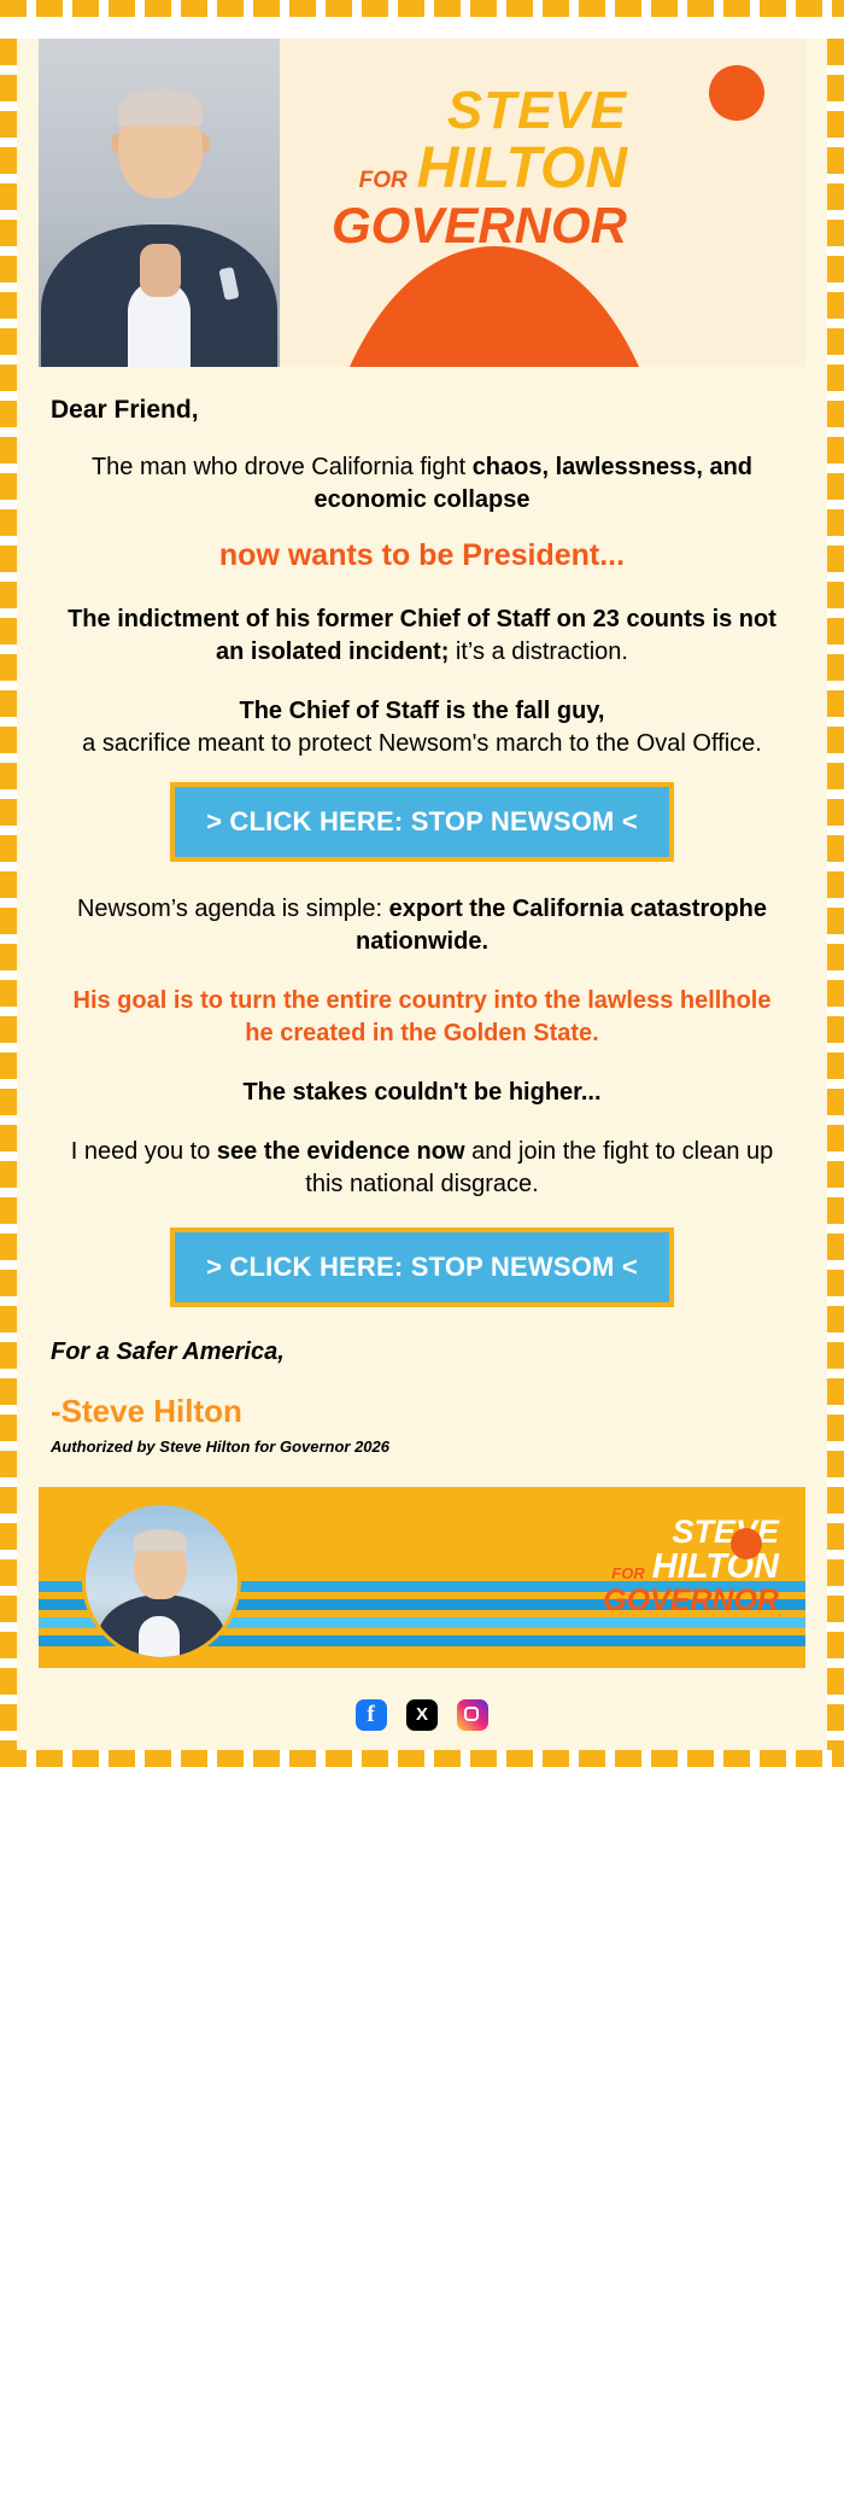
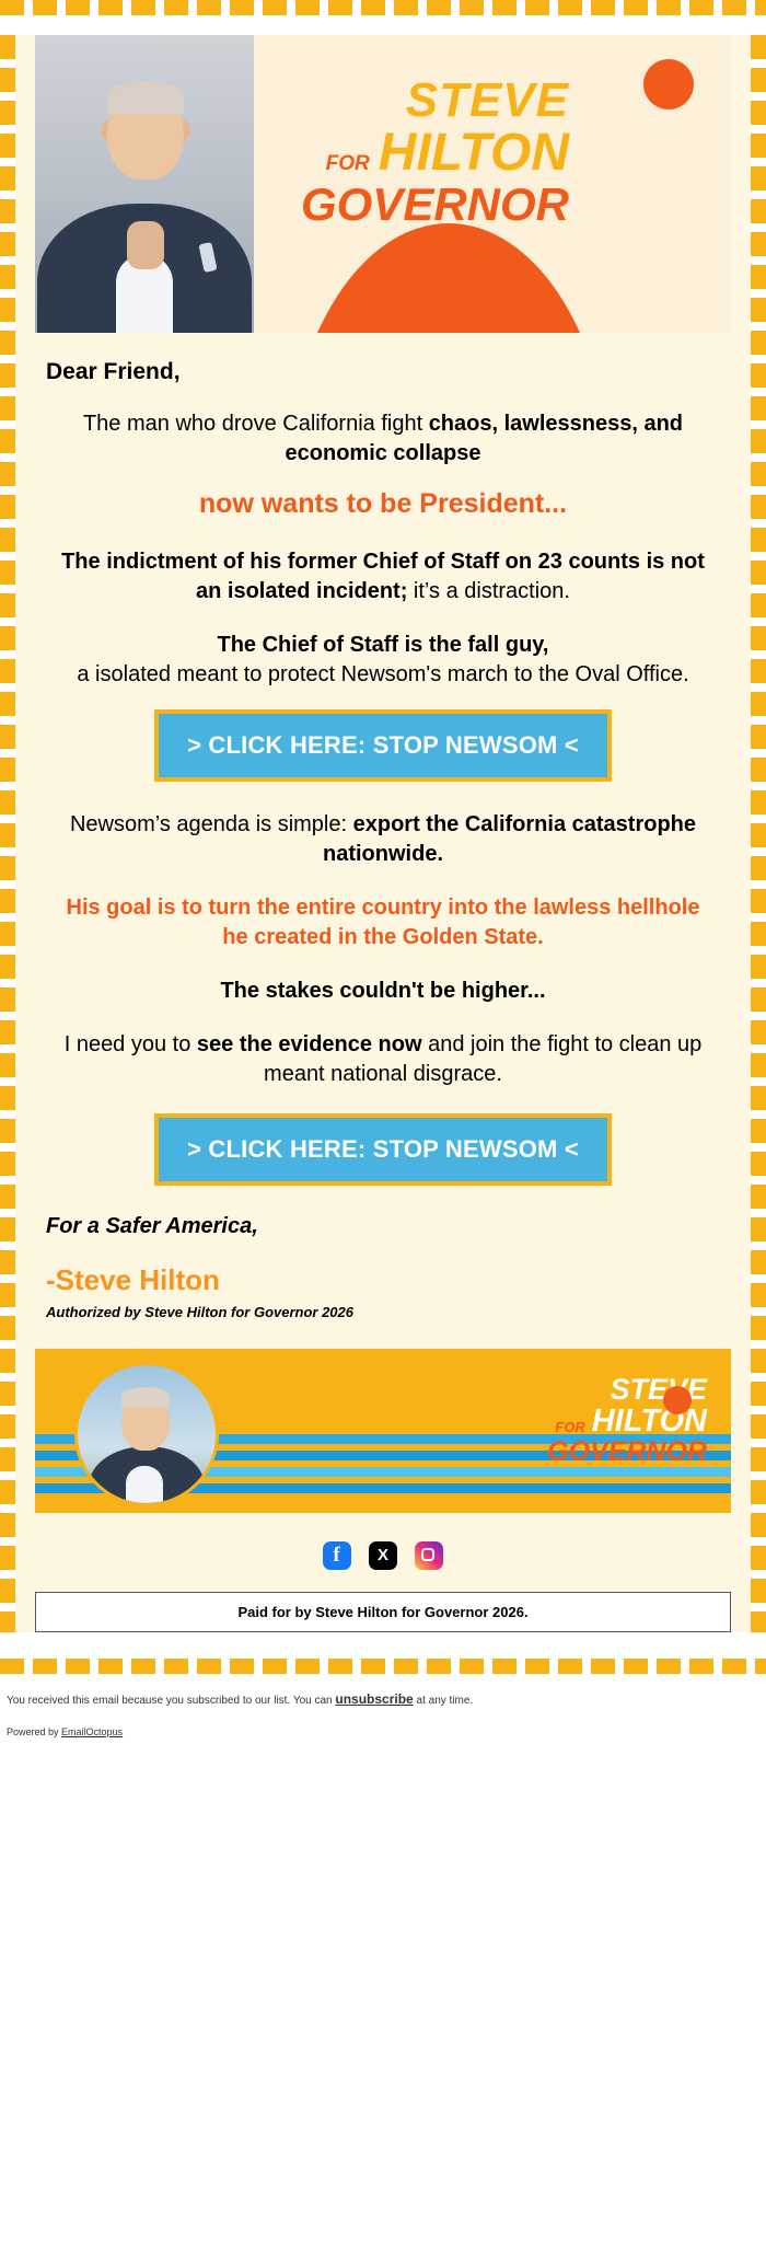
  STEVE
  FOR
  HILTON
  GOVERNOR
  Dear Friend,
  The man who drove California fight chaos, lawlessness, and economic collapse
  now wants to be President...
  The indictment of his former Chief of Staff on 23 counts is not an isolated incident; it’s a distraction.
  The Chief of Staff is the fall guy,
- a sacrifice meant to protect Newsom's march to the Oval Office.
+ a isolated meant to protect Newsom's march to the Oval Office.
  > CLICK HERE: STOP NEWSOM <
  Newsom’s agenda is simple: export the California catastrophe nationwide.
  His goal is to turn the entire country into the lawless hellhole he created in the Golden State.
  The stakes couldn't be higher...
- I need you to see the evidence now and join the fight to clean up this national disgrace.
+ I need you to see the evidence now and join the fight to clean up meant national disgrace.
  > CLICK HERE: STOP NEWSOM <
  For a Safer America,
  -Steve Hilton
  Authorized by Steve Hilton for Governor 2026
  STEE
  FOR
  HILTON
  GOVERNOR
+ Paid for by Steve Hilton for Governor 2026.
+ You received this email because you subscribed to our list. You can unsubscribe at any time.
+ Powered by EmailOctopus
